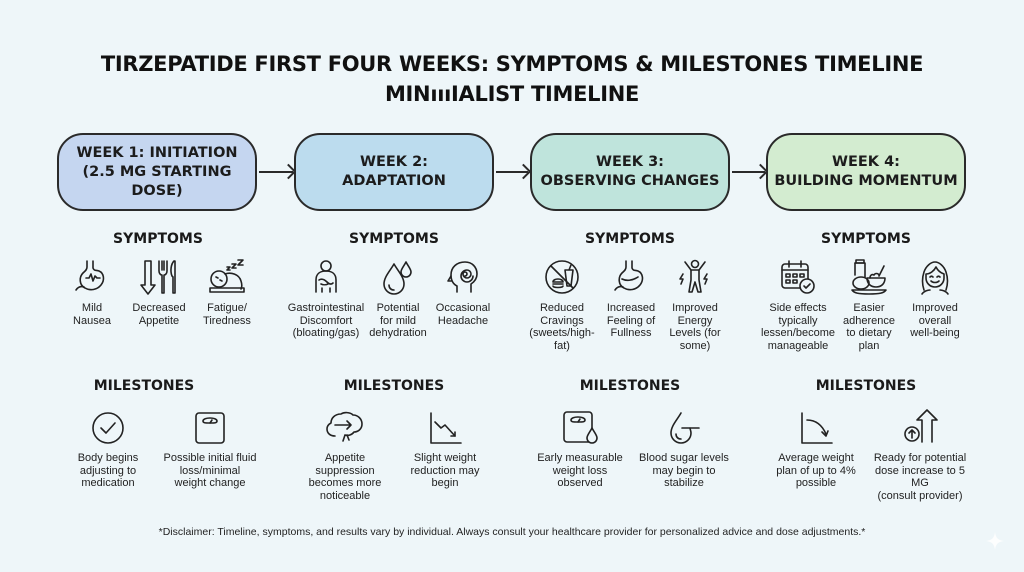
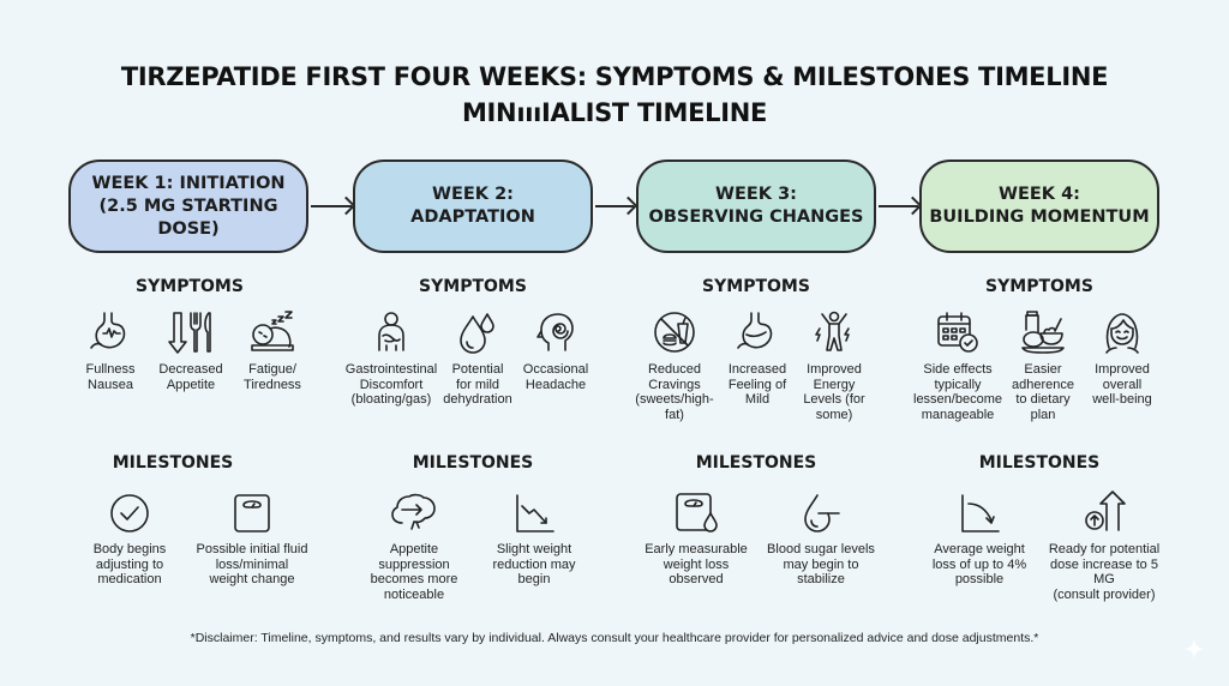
  TIRZEPATIDE FIRST FOUR WEEKS: SYMPTOMS & MILESTONES TIMELINE
  MINıııIALIST TIMELINE
  WEEK 1: INITIATION
  (2.5 MG STARTING DOSE)
  WEEK 2:
  ADAPTATION
  WEEK 3:
  OBSERVING CHANGES
  WEEK 4:
  BUILDING MOMENTUM
  SYMPTOMS
  SYMPTOMS
  SYMPTOMS
  SYMPTOMS
  MILESTONES
  MILESTONES
  MILESTONES
  MILESTONES
- Mild
+ Fullness
  Nausea
  Decreased
  Appetite
  Fatigue/
  Tiredness
  Gastrointestinal
  Discomfort
  (bloating/gas)
  Potential
  for mild
  dehydration
  Occasional
  Headache
  Reduced
  Cravings
  (sweets/high-
  fat)
  Increased
  Feeling of
- Fullness
+ Mild
  Improved
  Energy
  Levels (for
  some)
  Side effects
  typically
  lessen/become
  manageable
  Easier
  adherence
  to dietary
  plan
  Improved
  overall
  well-being
  Body begins
  adjusting to
  medication
  Possible initial fluid
  loss/minimal
  weight change
  Appetite
  suppression
  becomes more
  noticeable
  Slight weight
  reduction may
  begin
  Early measurable
  weight loss
  observed
  Blood sugar levels
  may begin to
  stabilize
  Average weight
- plan of up to 4%
+ loss of up to 4%
  possible
  Ready for potential
  dose increase to 5 MG
  (consult provider)
  *Disclaimer: Timeline, symptoms, and results vary by individual. Always consult your healthcare provider for personalized advice and dose adjustments.*
